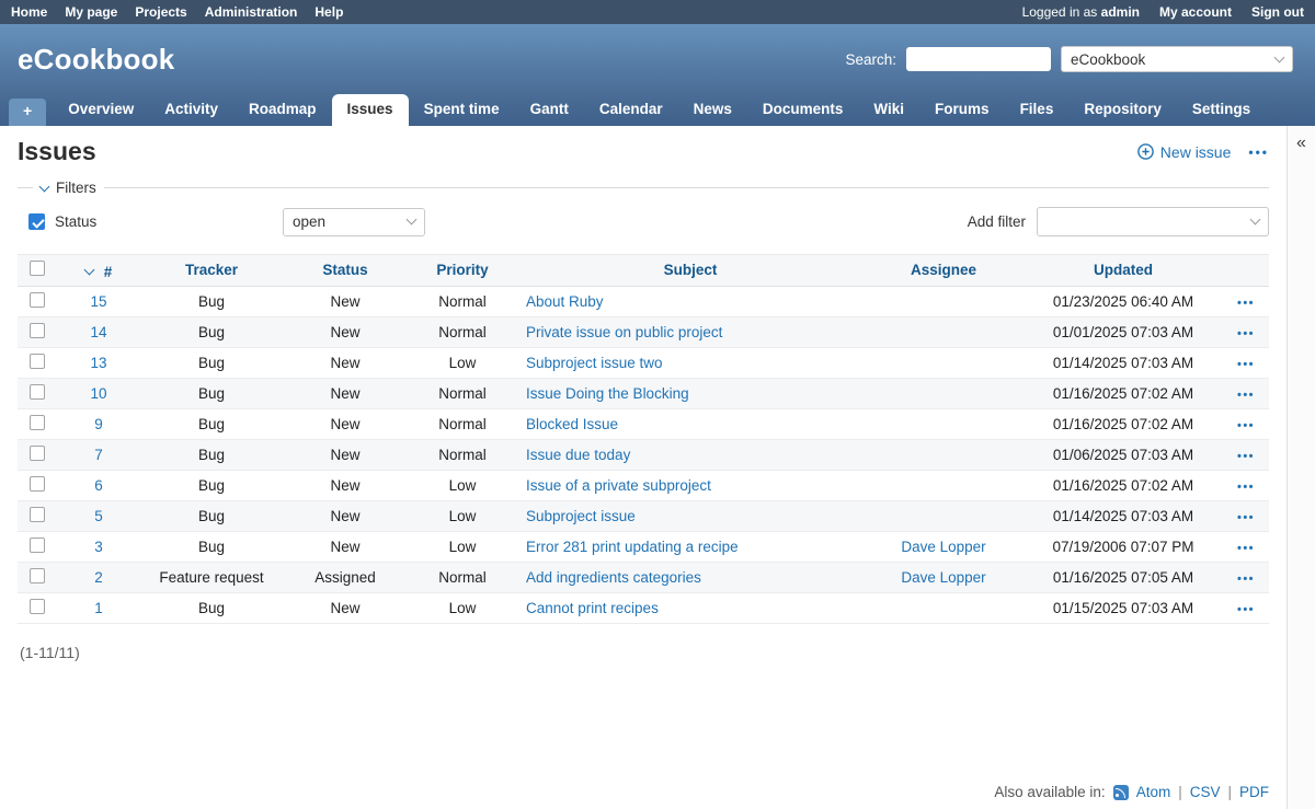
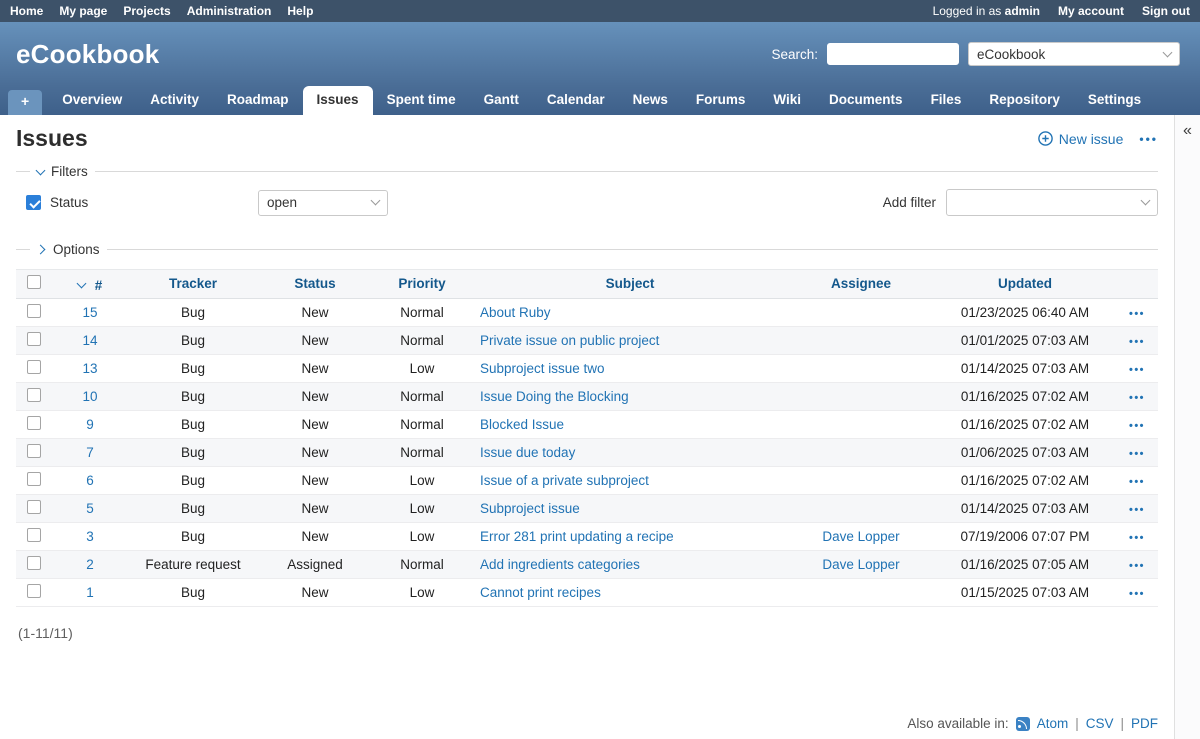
  Home
  My page
  Projects
  Administration
  Help
  Logged in as admin
  My account
  Sign out
  eCookbook
  Search:
  eCookbook
  +
  Overview
  Activity
  Roadmap
  Issues
  Spent time
  Gantt
  Calendar
  News
- Documents
+ Forums
  Wiki
- Forums
+ Documents
  Files
  Repository
  Settings
  «
  Issues
  New issue
  •••
  Filters
  Status
  open
  Add filter
+ Options
  	#	Tracker	Status	Priority	Subject	Assignee	Updated
  	15	Bug	New	Normal	About Ruby		01/23/2025 06:40 AM	•••
  	14	Bug	New	Normal	Private issue on public project		01/01/2025 07:03 AM	•••
  	13	Bug	New	Low	Subproject issue two		01/14/2025 07:03 AM	•••
  	10	Bug	New	Normal	Issue Doing the Blocking		01/16/2025 07:02 AM	•••
  	9	Bug	New	Normal	Blocked Issue		01/16/2025 07:02 AM	•••
  	7	Bug	New	Normal	Issue due today		01/06/2025 07:03 AM	•••
  	6	Bug	New	Low	Issue of a private subproject		01/16/2025 07:02 AM	•••
  	5	Bug	New	Low	Subproject issue		01/14/2025 07:03 AM	•••
  	3	Bug	New	Low	Error 281 print updating a recipe	Dave Lopper	07/19/2006 07:07 PM	•••
  	2	Feature request	Assigned	Normal	Add ingredients categories	Dave Lopper	01/16/2025 07:05 AM	•••
  	1	Bug	New	Low	Cannot print recipes		01/15/2025 07:03 AM	•••
  (1-11/11)
  Also available in:
  Atom
  |
  CSV
  |
  PDF
